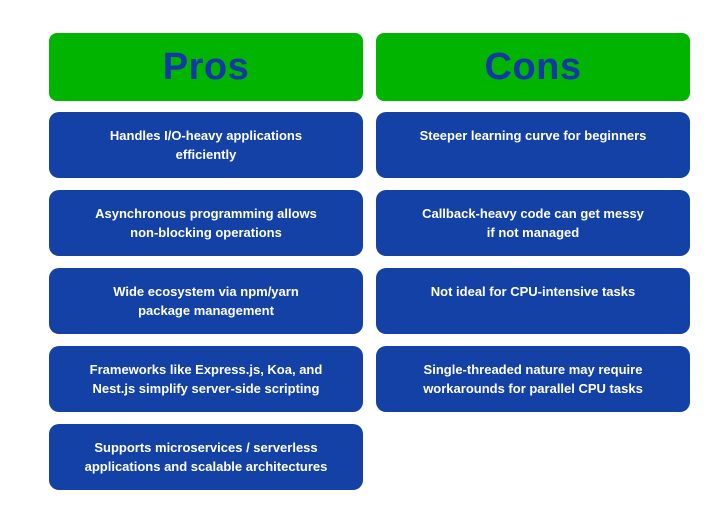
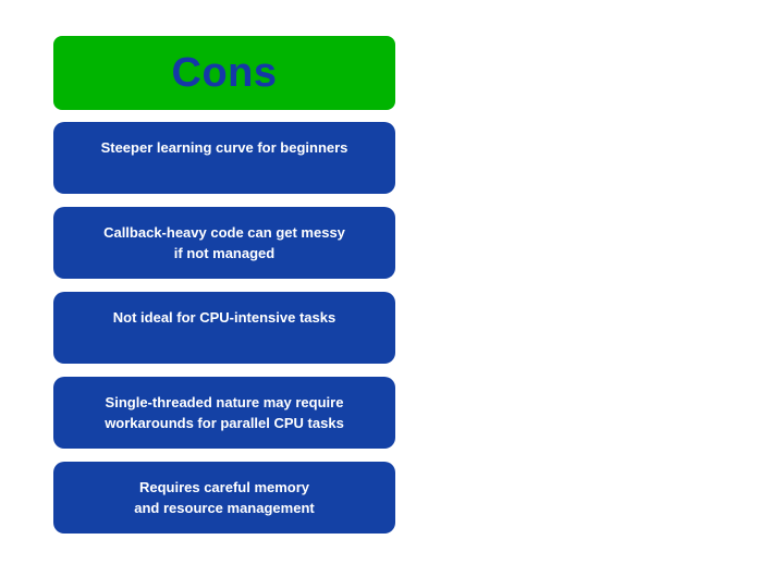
- Pros
- Handles I/O-heavy applications
- efficiently
- Asynchronous programming allows
- non-blocking operations
- Wide ecosystem via npm/yarn
- package management
- Frameworks like Express.js, Koa, and
- Nest.js simplify server-side scripting
- Supports microservices / serverless
- applications and scalable architectures
  Cons
  Steeper learning curve for beginners
  Callback-heavy code can get messy
  if not managed
  Not ideal for CPU-intensive tasks
  Single-threaded nature may require
  workarounds for parallel CPU tasks
+ Requires careful memory
+ and resource management
